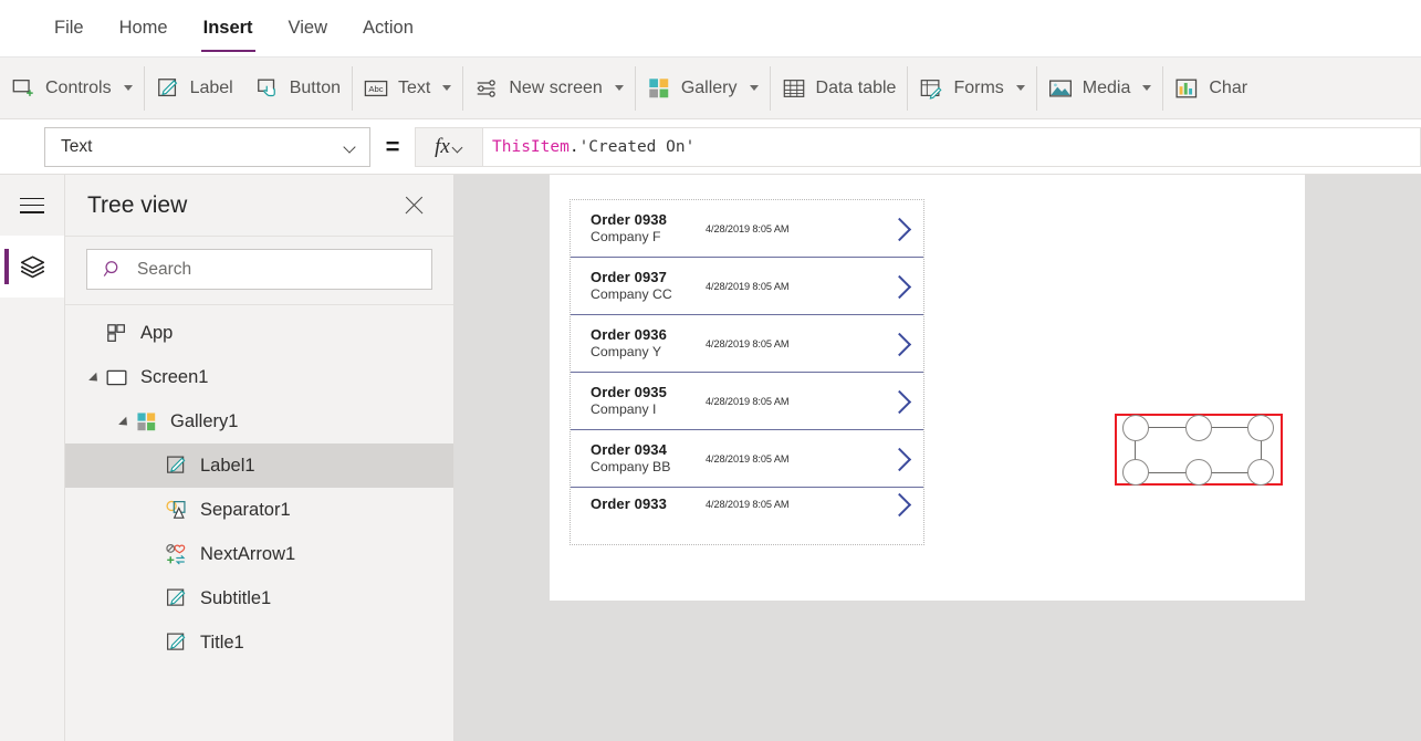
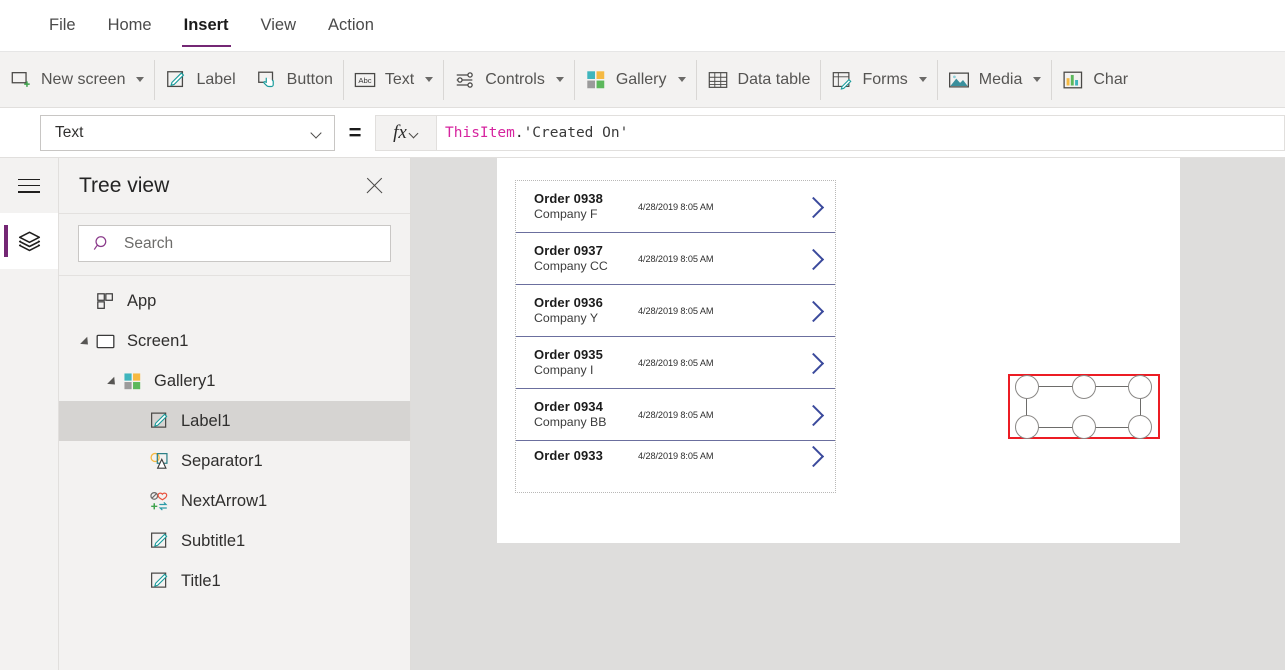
  File
  Home
  Insert
  View
  Action
- Controls
+ New screen
  Label
  Button
  Abc
  Text
- New screen
+ Controls
  Gallery
  Data table
  Forms
  Media
  Char
  Text
  =
  fx
  ThisItem
  .
  'Created On'
  Tree view
  Search
  App
  Screen1
  Gallery1
  Label1
  Separator1
  NextArrow1
  Subtitle1
  Title1
  Order 0938
  Company F
  4/28/2019 8:05 AM
  Order 0937
  Company CC
  4/28/2019 8:05 AM
  Order 0936
  Company Y
  4/28/2019 8:05 AM
  Order 0935
  Company I
  4/28/2019 8:05 AM
  Order 0934
  Company BB
  4/28/2019 8:05 AM
  Order 0933
  4/28/2019 8:05 AM
